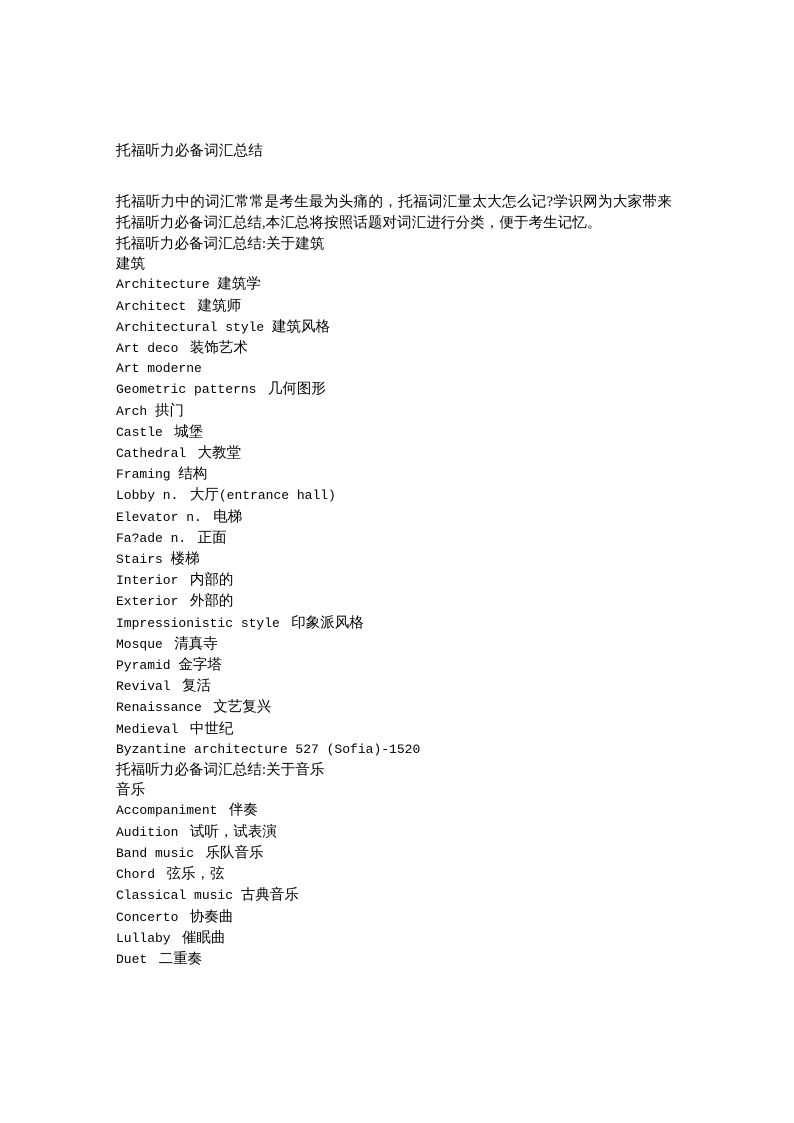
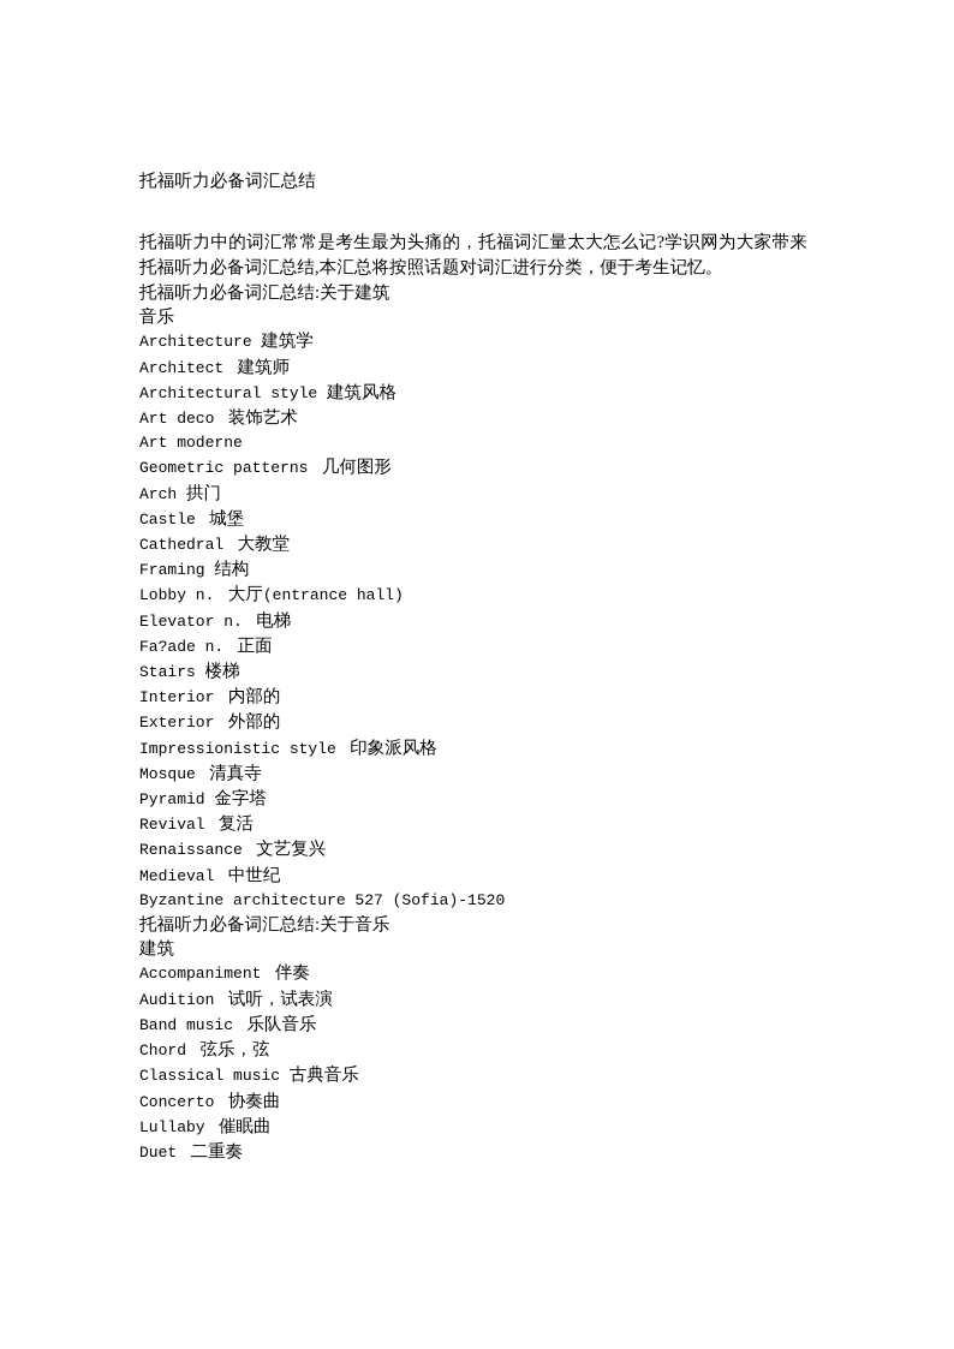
  托福听力必备词汇总结
  托福听力中的词汇常常是考生最为头痛的，托福词汇量太大怎么记?学识网为大家带来托福听力必备词汇总结,本汇总将按照话题对词汇进行分类，便于考生记忆。
  托福听力必备词汇总结:关于建筑
- 建筑
+ 音乐
  Architecture 建筑学
  Architect 建筑师
  Architectural style 建筑风格
  Art deco 装饰艺术
  Art moderne
  Geometric patterns 几何图形
  Arch 拱门
  Castle 城堡
  Cathedral 大教堂
  Framing 结构
  Lobby n. 大厅(entrance hall)
  Elevator n. 电梯
  Fa?ade n. 正面
  Stairs 楼梯
  Interior 内部的
  Exterior 外部的
  Impressionistic style 印象派风格
  Mosque 清真寺
  Pyramid 金字塔
  Revival 复活
  Renaissance 文艺复兴
  Medieval 中世纪
  Byzantine architecture 527 (Sofia)-1520
  托福听力必备词汇总结:关于音乐
- 音乐
+ 建筑
  Accompaniment 伴奏
  Audition 试听，试表演
  Band music 乐队音乐
  Chord 弦乐，弦
  Classical music 古典音乐
  Concerto 协奏曲
  Lullaby 催眠曲
  Duet 二重奏
